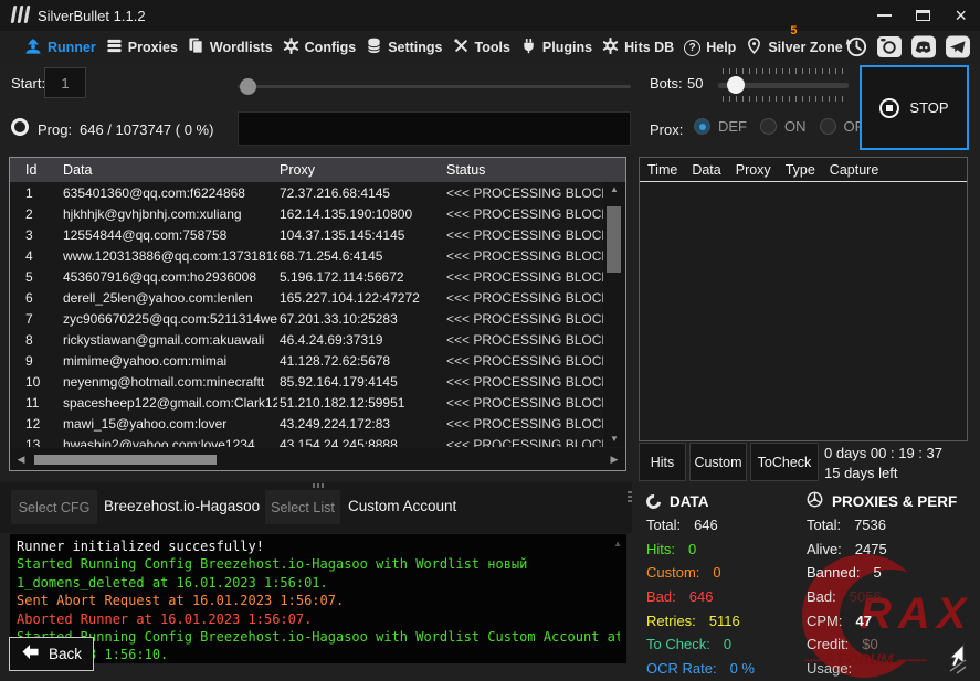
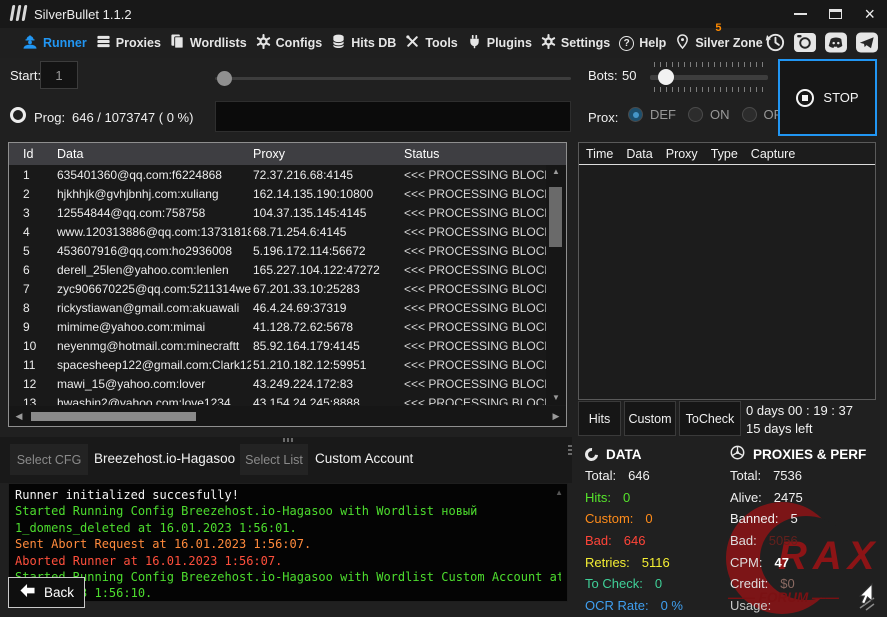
  SilverBullet 1.1.2
  ×
  Runner
  Proxies
  Wordlists
  Configs
- Settings
+ Hits DB
  Tools
  Plugins
- Hits DB
+ Settings
  Help
  5
  Silver Zone
  Start
  1
  Bots:
  50
  Prog:
  646 / 1073747 ( 0 %)
  Prox:
  DEF
  ON
  STOP
  Id
  Data
  Proxy
  Status
  1
  635401360@qq.com:f6224868
  72.37.216.68:4145
  <<< PROCESSING BLOC
  2
  hjkhhjk@gvhjbnhj.com:xuliang
  162.14.135.190:10800
  <<< PROCESSING BLOC
  3
  12554844@qq.com:758758
  104.37.135.145:4145
  <<< PROCESSING BLOC
  4
  www.120313886@qq.com:13731818
  68.71.254.6:4145
  <<< PROCESSING BLOC
  5
  453607916@qq.com:ho2936008
  5.196.172.114:56672
  <<< PROCESSING BLOC
  6
  derell_25len@yahoo.com:lenlen
  165.227.104.122:47272
  <<< PROCESSING BLOC
  7
  zyc906670225@qq.com:5211314we
  67.201.33.10:25283
  <<< PROCESSING BLOC
  8
  rickystiawan@gmail.com:akuawali
  46.4.24.69:37319
  <<< PROCESSING BLOC
  9
  mimime@yahoo.com:mimai
  41.128.72.62:5678
  <<< PROCESSING BLOC
  10
  neyenmg@hotmail.com:minecraftt
  85.92.164.179:4145
  <<< PROCESSING BLOC
  11
  spacesheep122@gmail.com:Clark12
  51.210.182.12:59951
  <<< PROCESSING BLOC
  12
  mawi_15@yahoo.com:lover
  43.249.224.172:83
  <<< PROCESSING BLOC
  13
  hwashin2@yahoo.com:love1234
  43.154.24.245:8888
  <<< PROCESSING BLOC
  ▲
  ▼
  ◀
  ▶
  Time
  Data
  Proxy
  Type
  Capture
  Hits
  Custom
  ToCheck
  0 days 00 : 19 : 37
  15 days left
  Select CFG
  Breezehost.io-Hagasoo
  Select List
  Custom Account
  ▲
  Runner initialized succesfully!
  Started Running Config Breezehost.io-Hagasoo with Wordlist новый
  1_domens_deleted at 16.01.2023 1:56:01.
  Sent Abort Request at 16.01.2023 1:56:07.
  Aborted Runner at 16.01.2023 1:56:07.
  nning Config Breezehost.io-Hagasoo with Wordlist Custom Account at
  Back
  RAX
  —— FORUM ——
  DATA
  Total:
  646
  Hits:
  0
  Custom:
  0
  Bad:
  646
  Retries:
  5116
  To Check:
  0
  OCR Rate:
  0 %
  PROXIES & PERF
  Total:
  7536
  Alive:
  2475
  Banned:
  5
  Bad:
  5056
  CPM:
  47
  Credit:
  $0
  Usage:
